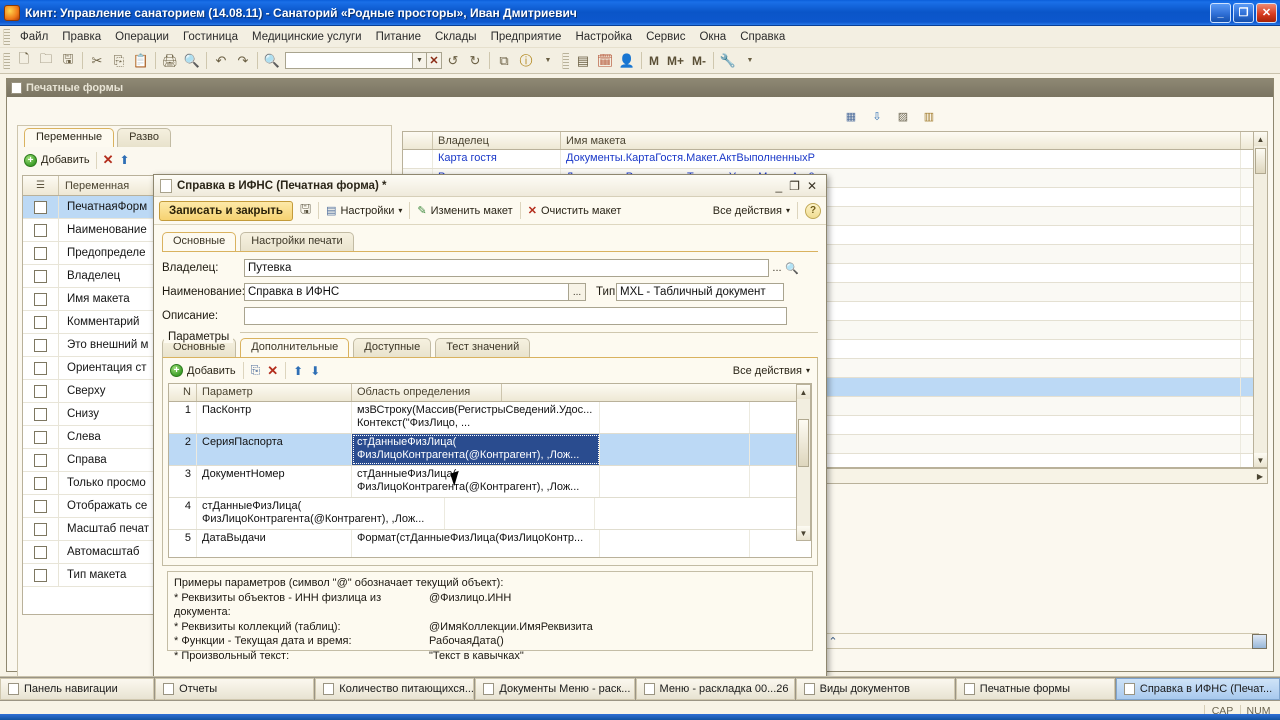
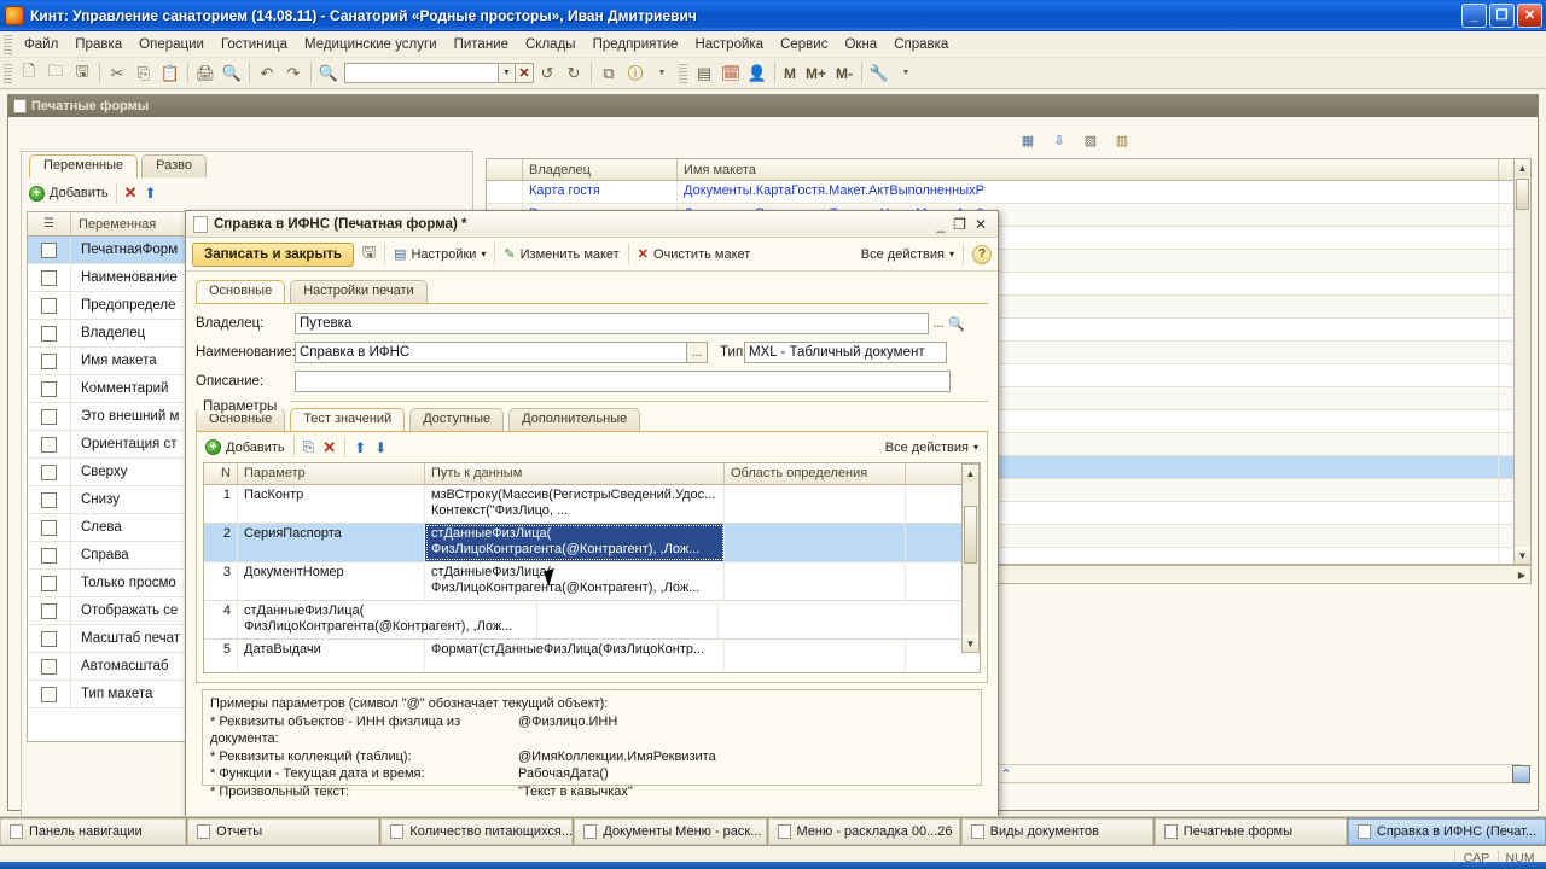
  Кинт: Управление санаторием (14.08.11) - Санаторий «Родные просторы», Иван Дмитриевич
  _
  ❐
  ✕
  Файл
  Правка
  Операции
  Гостиница
  Медицинские услуги
  Питание
  Склады
  Предприятие
  Настройка
  Сервис
  Окна
  Справка
  🗋
  🗀
  🖫
  ✂
  ⎘
  📋
  🖨
  🔍
  ↶
  ↷
  🔍
  ✕
  ↺
  ↻
  ⧉
  ⓘ
  ▤
  🗓
  👤
  M
  M+
  M-
  🔧
  Печатные формы
  Переменные
  Разво
  +
  Добавить
  ✕
  ⬆
  ☰
  Переменная
  ПечатнаяФорм
  Наименование
  Предопределе
  Владелец
  Имя макета
  Комментарий
  Это внешний м
  Ориентация ст
  Сверху
  Снизу
  Слева
  Справа
  Только просмо
  Отображать се
  Масштаб печат
  Автомасштаб
  Тип макета
  ▦
  ⇩
  ▨
  ▥
  Владелец
  Имя макета
  Карта гостя
  Документы.КартаГостя.Макет.АктВыполненныхР
  ▲
  ▼
  ▶
  ⌃
  Справка в ИФНС (Печатная форма) *
  _
  ❐
  ✕
  Записать и закрыть
  🖫
  ▤
  Настройки
  ▾
  ✎
  Изменить макет
  ✕
  Очистить макет
  Все действия
  ▾
  ?
  Основные
  Настройки печати
  Владелец:
  Путевка
  ...
  🔍
  Наименование
  Справка в ИФНС
  ...
  Тип
  MXL - Табличный документ
  Описание:
  Параметры
  Основные
- Дополнительные
+ Тест значений
  Доступные
- Тест значений
+ Дополнительные
  +
  Добавить
  ⎘
  ✕
  ⬆
  ⬇
  Все действия
  ▾
  N
  Параметр
+ Путь к данным
  Область определения
  1
  ПасКонтр
  мзВСтроку(Массив(РегистрыСведений.Удос...
  Контекст("ФизЛицо, ...
  2
  СерияПаспорта
  стДанныеФизЛица(
  ФизЛицоКонтрагента(@Контрагент), ,Лож...
  3
  ДокументНомер
  стДанныеФизЛица(
  ФизЛицоКонтрагента(@Контрагент), ,Лож...
  4
  стДанныеФизЛица(
  ФизЛицоКонтрагента(@Контрагент), ,Лож...
  5
  ДатаВыдачи
  Формат(стДанныеФизЛица(ФизЛицоКонтр...
  ▲
  ▼
  Примеры параметров (символ "@" обозначает текущий объект):
  * Реквизиты объектов - ИНН физлица из документа:
  @Физлицо.ИНН
  * Реквизиты коллекций (таблиц):
  @ИмяКоллекции.ИмяРеквизита
  * Функции - Текущая дата и время:
  РабочаяДата()
  * Произвольный текст:
  "Текст в кавычках"
  Панель навигации
  Отчеты
  Количество питающихся...
  Документы Меню - раск...
  Меню - раскладка 00...26
  Виды документов
  Печатные формы
  Справка в ИФНС (Печат...
  CAP
  NUM
